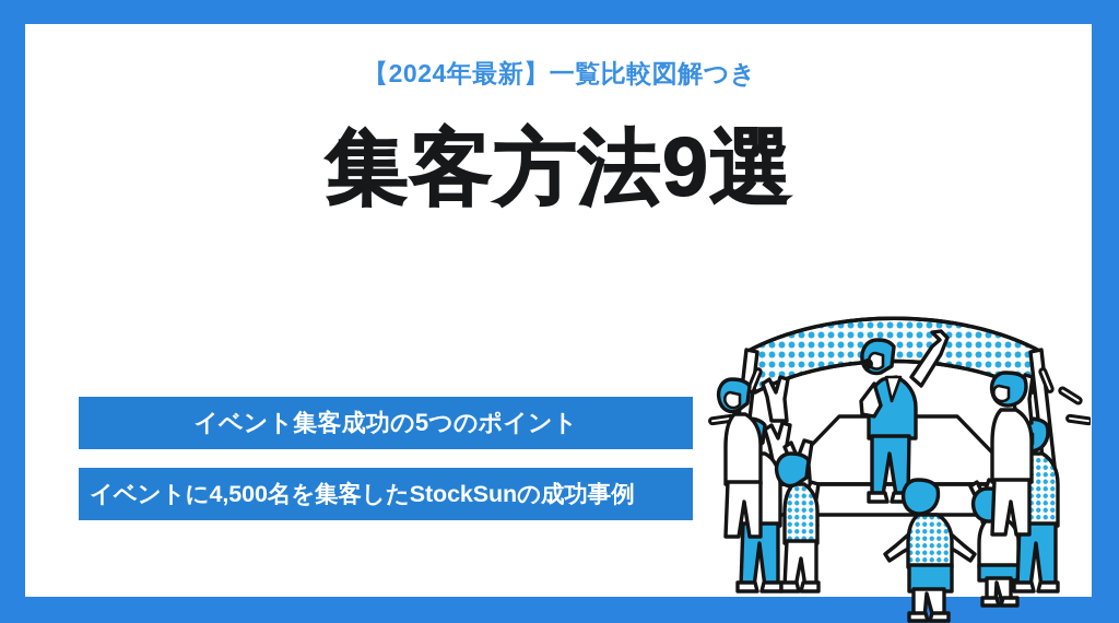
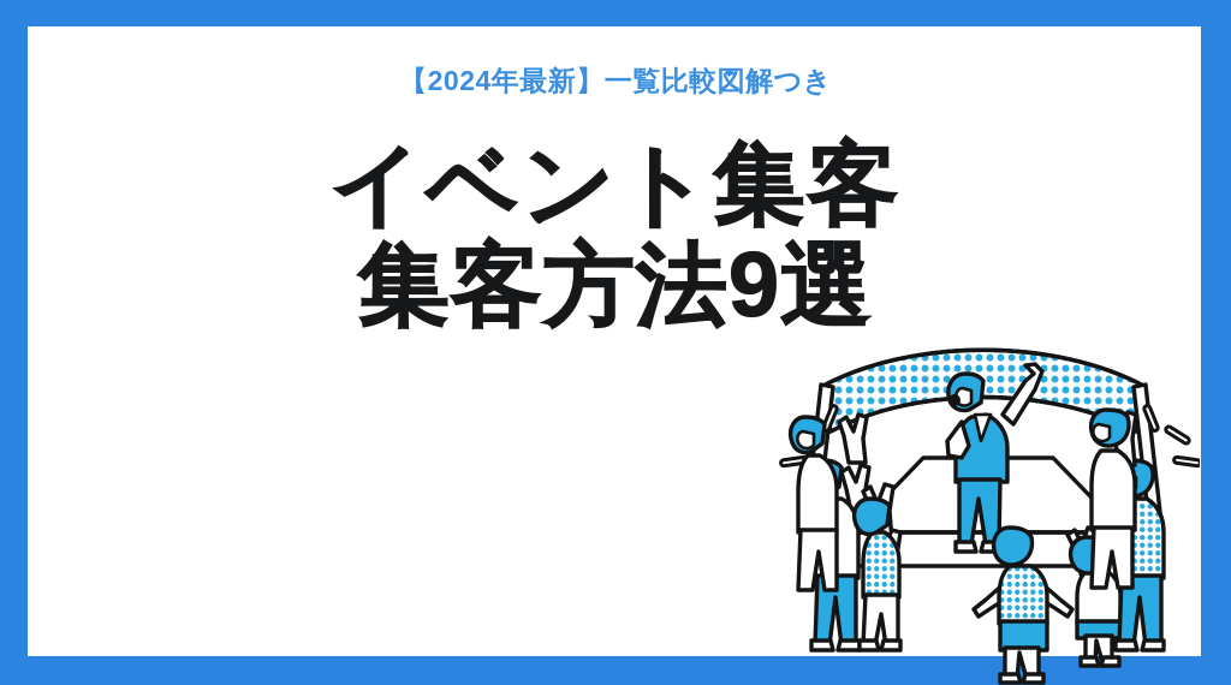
  【2024年最新】一覧比較図解つき
+ イベント集客
  集客方法9選
- イベント集客成功の5つのポイント
- イベントに4,500名を集客したStockSunの成功事例
